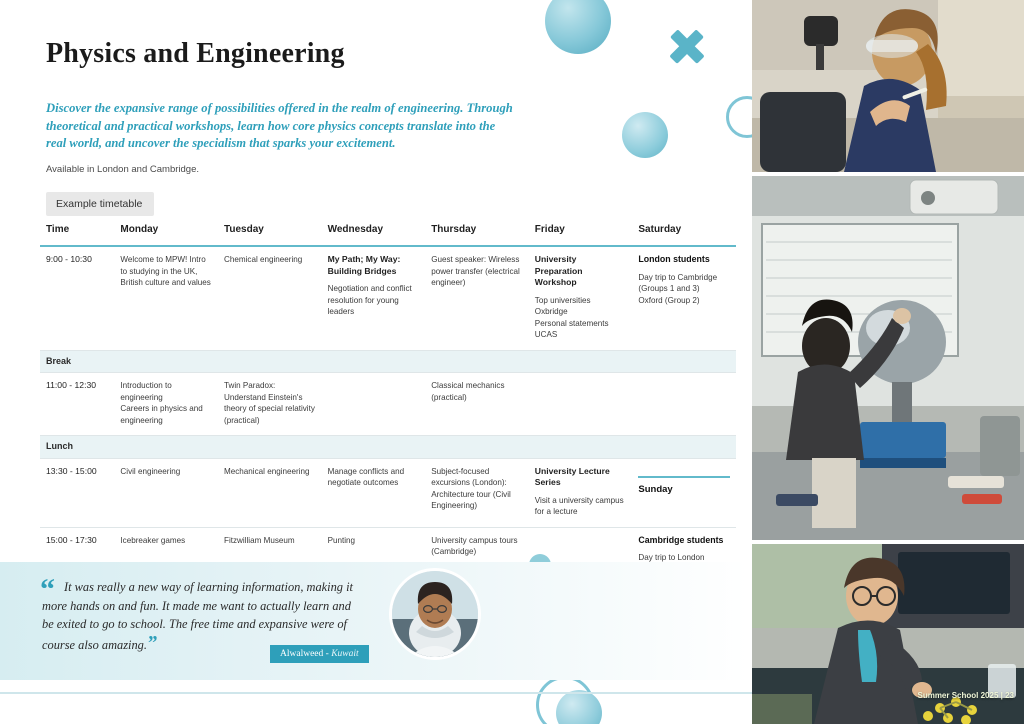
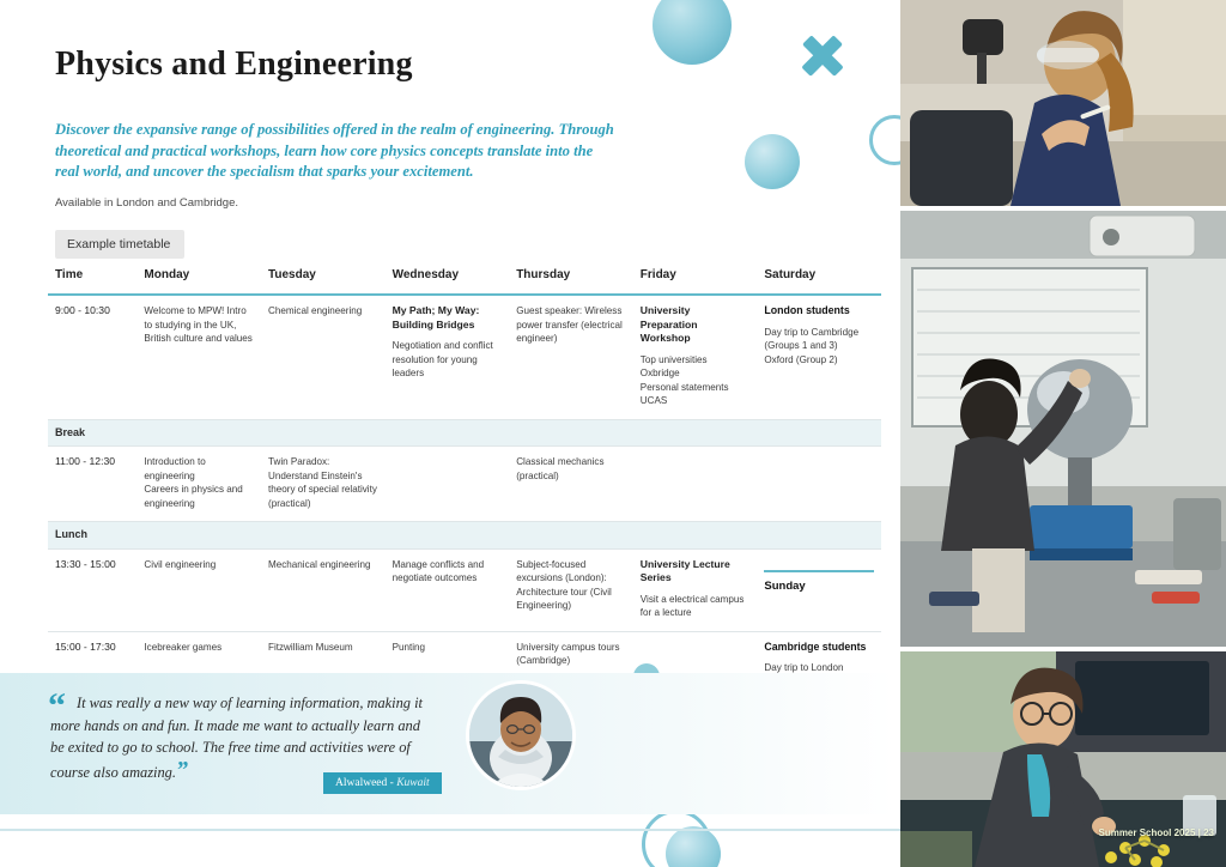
  Physics and Engineering
  Discover the expansive range of possibilities offered in the realm of engineering. Through theoretical and practical workshops, learn how core physics concepts translate into the real world, and uncover the specialism that sparks your excitement.
  Available in London and Cambridge.
  Example timetable
  Time	Monday	Tuesday	Wednesday	Thursday	Friday	Saturday
  9:00 - 10:30	Welcome to MPW! Intro to studying in the UK, British culture and values	Chemical engineering	My Path; My Way: Building Bridges Negotiation and conflict resolution for young leaders	Guest speaker: Wireless power transfer (electrical engineer)	University Preparation Workshop Top universities Oxbridge Personal statements UCAS	London students Day trip to Cambridge (Groups 1 and 3) Oxford (Group 2)
  Break
  11:00 - 12:30	Introduction to engineering Careers in physics and engineering	Twin Paradox: Understand Einstein's theory of special relativity (practical)		Classical mechanics (practical)
  Lunch
- 13:30 - 15:00	Civil engineering	Mechanical engineering	Manage conflicts and negotiate outcomes	Subject-focused excursions (London): Architecture tour (Civil Engineering)	University Lecture Series Visit a university campus for a lecture	Sunday
+ 13:30 - 15:00	Civil engineering	Mechanical engineering	Manage conflicts and negotiate outcomes	Subject-focused excursions (London): Architecture tour (Civil Engineering)	University Lecture Series Visit a electrical campus for a lecture	Sunday
  15:00 - 17:30	Icebreaker games	Fitzwilliam Museum	Punting	University campus tours (Cambridge)		Cambridge students Day trip to London
  “
- It was really a new way of learning information, making it more hands on and fun. It made me want to actually learn and be exited to go to school. The free time and expansive were of course also amazing.”
+ It was really a new way of learning information, making it more hands on and fun. It made me want to actually learn and be exited to go to school. The free time and activities were of course also amazing.”
  Alwalweed - Kuwait
  Summer School 2025 | 23
